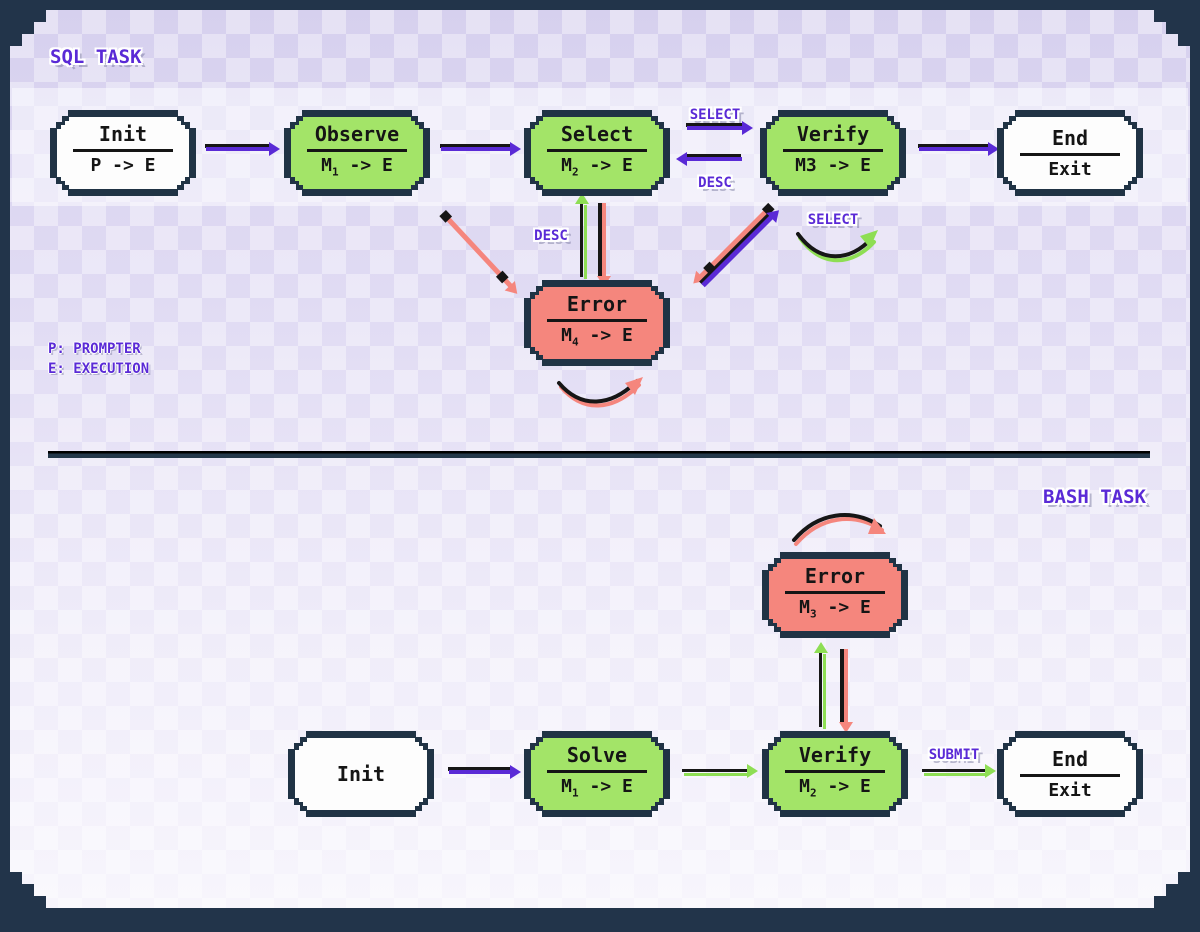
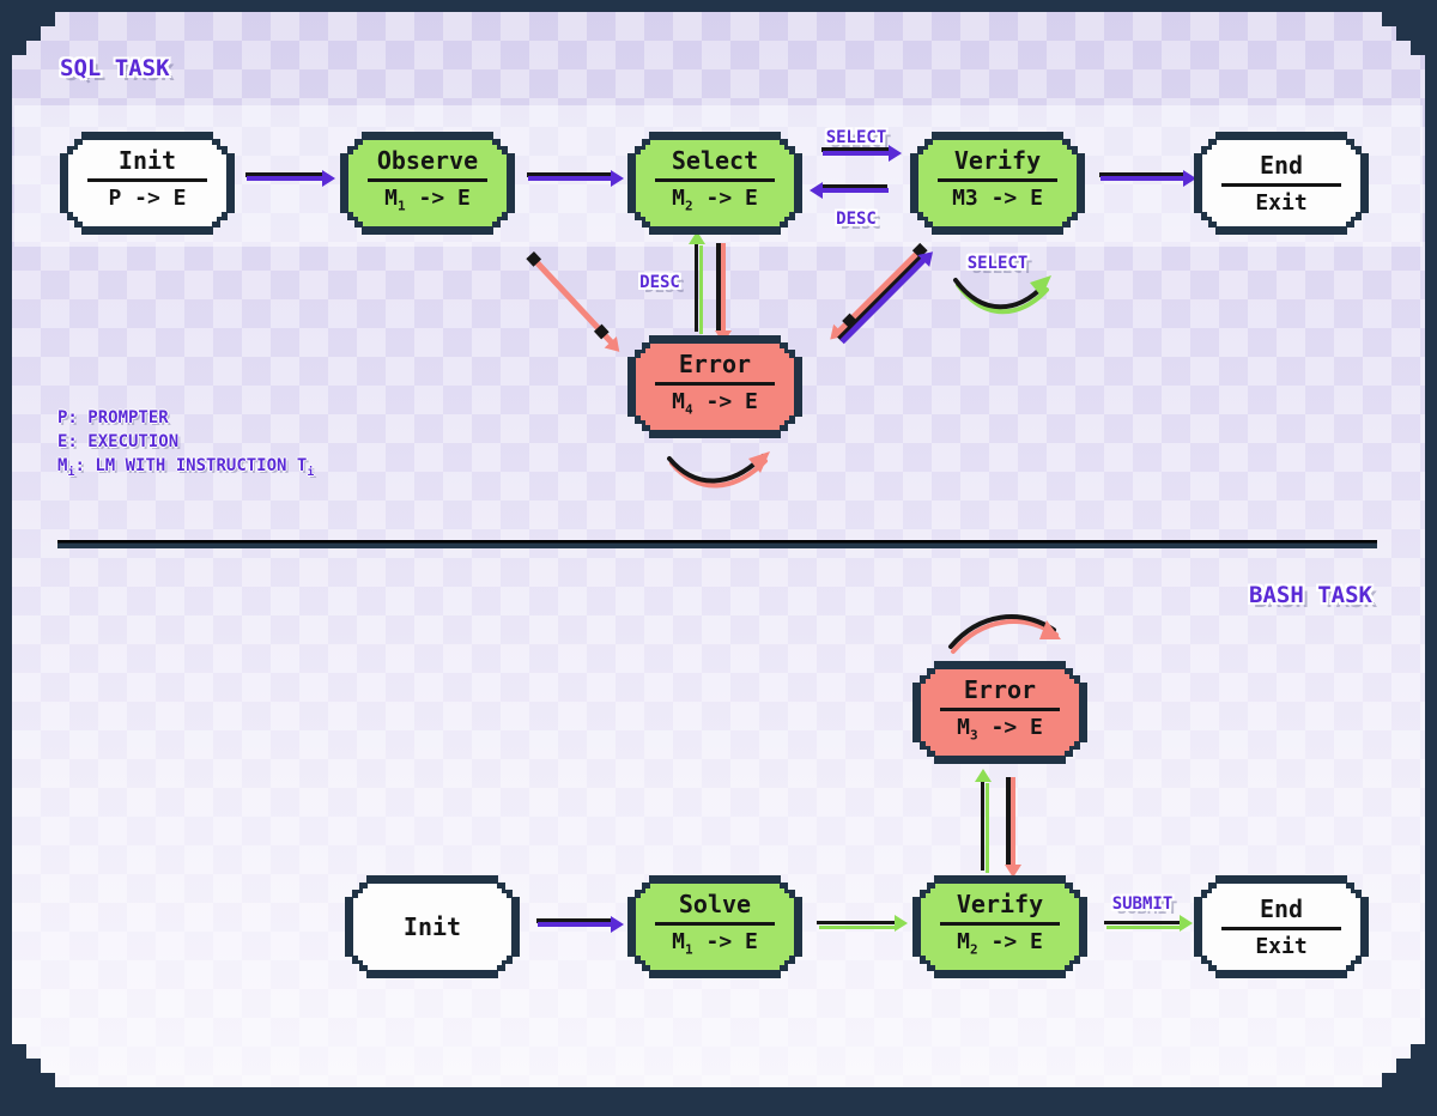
  SQL TASK
  Init
  P -> E
  Observe
  M1 -> E
  Select
  M2 -> E
  Verify
  M3 -> E
  End
  Exit
  Error
  M4 -> E
  SELECT
  DESC
  DESC
  SELECT
  P: PROMPTER
  E: EXECUTION
+ Mi: LM WITH INSTRUCTION Ti
  BASH TASK
  Error
  M3 -> E
  Init
  Solve
  M1 -> E
  Verify
  M2 -> E
  End
  Exit
  SUBMIT
